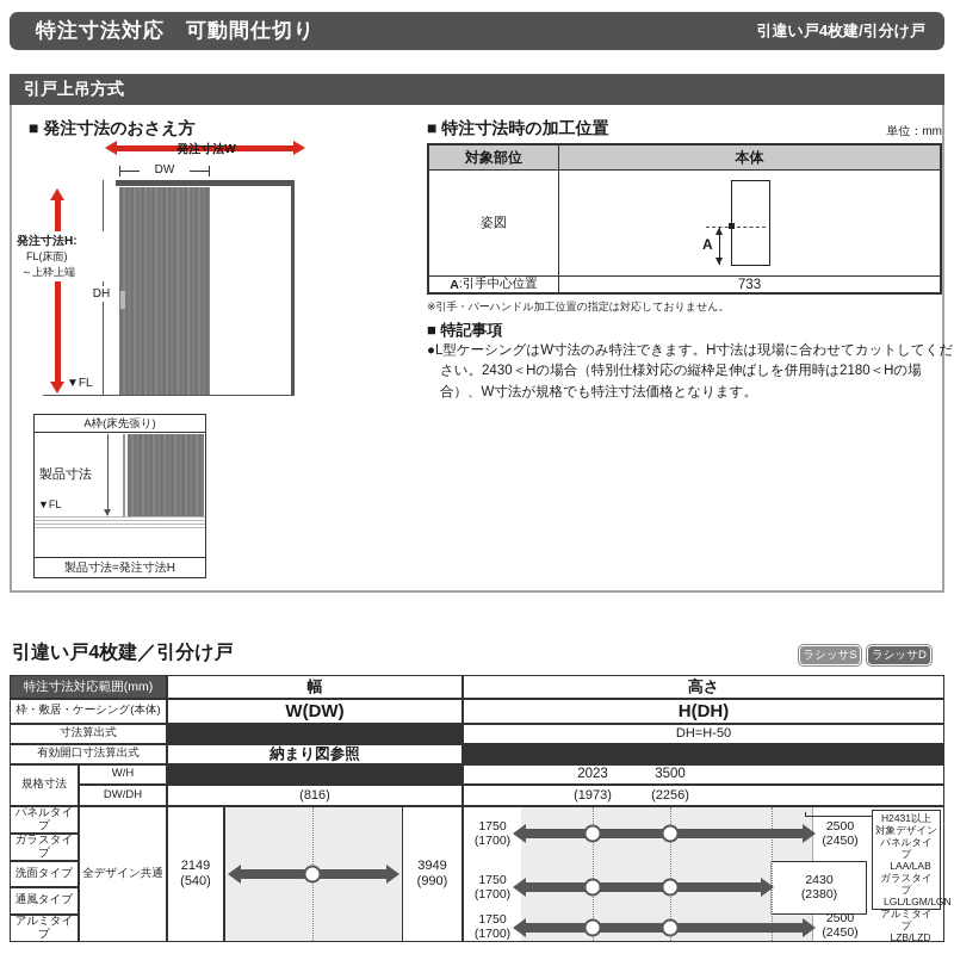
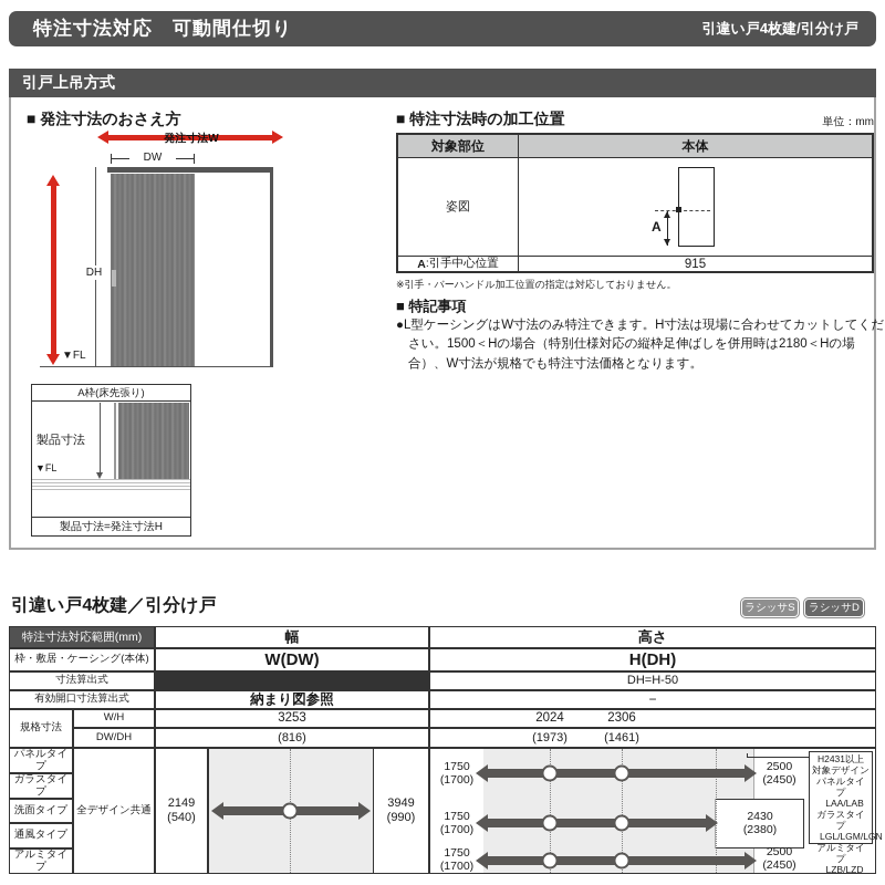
  特注寸法対応 可動間仕切り
  引違い戸4枚建/引分け戸
  引戸上吊方式
  ■ 発注寸法のおさえ方
  発注寸法W
  DW
- 発注寸法H:
- FL(床面)
- ～上枠上端
  DH
  ▼FL
  A枠(床先張り)
  製品寸法
  ▼FL
  製品寸法=発注寸法H
  ■ 特注寸法時の加工位置
  単位：mm
  対象部位
  本体
  姿図
  A
  A
  :引手中心位置
- 733
+ 915
  ※引手・バーハンドル加工位置の指定は対応しておりません。
  ■ 特記事項
- ●L型ケーシングはW寸法のみ特注できます。H寸法は現場に合わせてカットしてください。2430＜Hの場合（特別仕様対応の縦枠足伸ばしを併用時は2180＜Hの場合）、W寸法が規格でも特注寸法価格となります。
+ ●L型ケーシングはW寸法のみ特注できます。H寸法は現場に合わせてカットしてください。1500＜Hの場合（特別仕様対応の縦枠足伸ばしを併用時は2180＜Hの場合）、W寸法が規格でも特注寸法価格となります。
  引違い戸4枚建／引分け戸
  ラシッサS
  ラシッサD
  特注寸法対応範囲(mm)
  幅
  高さ
  枠・敷居・ケーシング(本体)
  W(DW)
  H(DH)
  寸法算出式
  DH=H-50
  有効開口寸法算出式
  納まり図参照
+ −
  規格寸法
  W/H
+ 3253
- 2023
+ 2024
- 3500
+ 2306
  DW/DH
  (816)
  (1973)
- (2256)
+ (1461)
  パネルタイプ
  ガラスタイプ
  洗面タイプ
  通風タイプ
  アルミタイプ
  全デザイン共通
  2149
  (540)
  3949
  (990)
  1750
  (1700)
  1750
  (1700)
  1750
  (1700)
  2500
  (2450)
  2430
  (2380)
  2500
  (2450)
  H2431以上
  対象デザイン
  パネルタイプ
  LAA/LAB
  ガラスタイプ
  LGL/LGM/LGN
  アルミタイプ
  LZB/LZD
